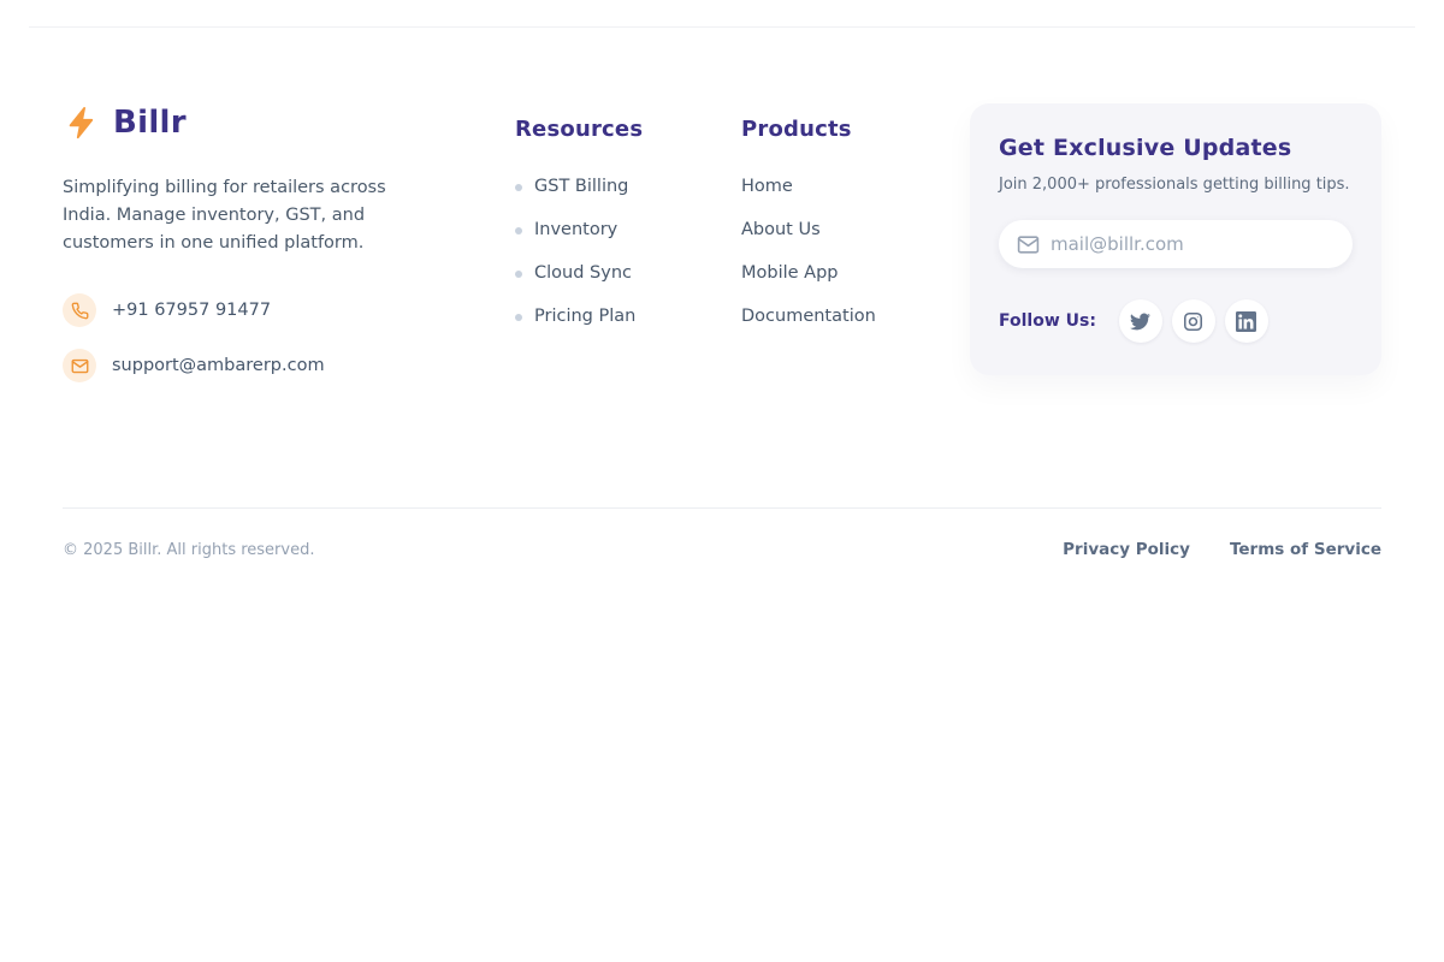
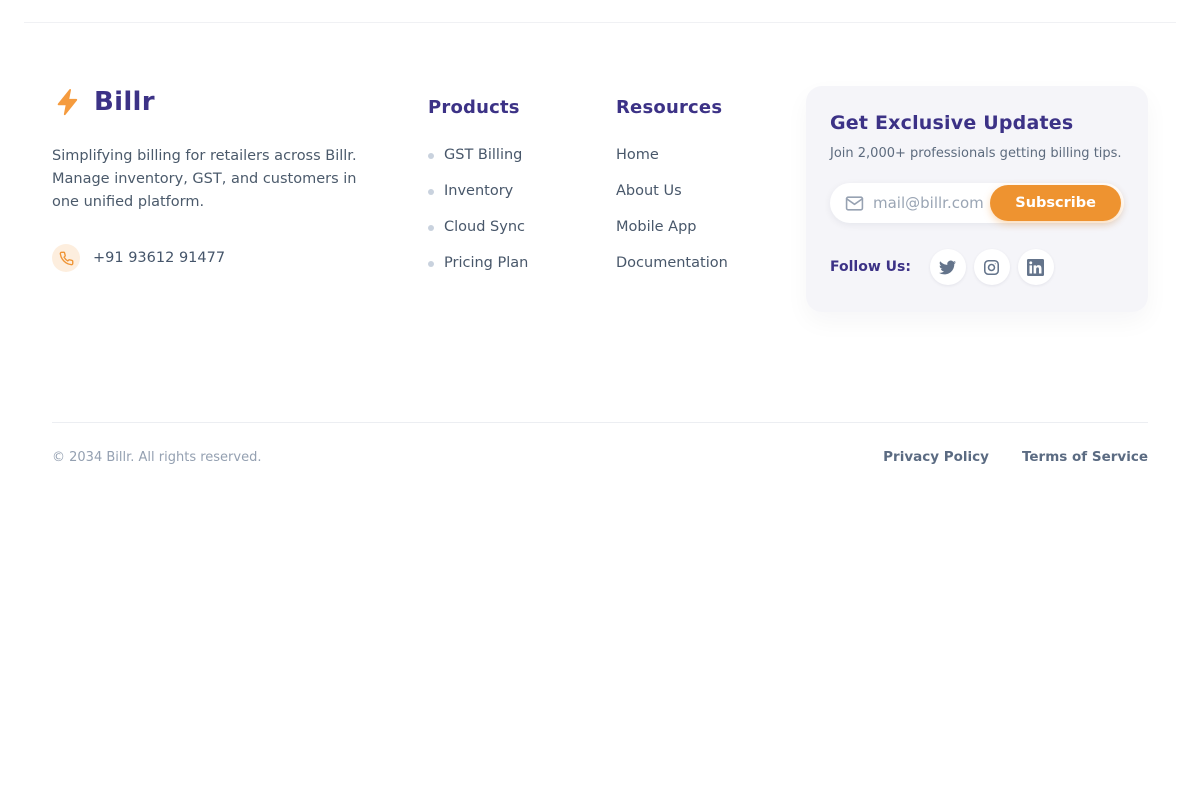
  Billr
- Simplifying billing for retailers across India. Manage inventory, GST, and customers in one unified platform.
+ Simplifying billing for retailers across Billr. Manage inventory, GST, and customers in one unified platform.
- +91 67957 91477
+ +91 93612 91477
- support@ambarerp.com
- Resources
+ Products
  GST Billing
  Inventory
  Cloud Sync
  Pricing Plan
- Products
+ Resources
  Home
  About Us
  Mobile App
  Documentation
  Get Exclusive Updates
  Join 2,000+ professionals getting billing tips.
  mail@billr.com
+ Subscribe
  Follow Us:
- © 2025 Billr. All rights reserved.
+ © 2034 Billr. All rights reserved.
  Privacy Policy
  Terms of Service
